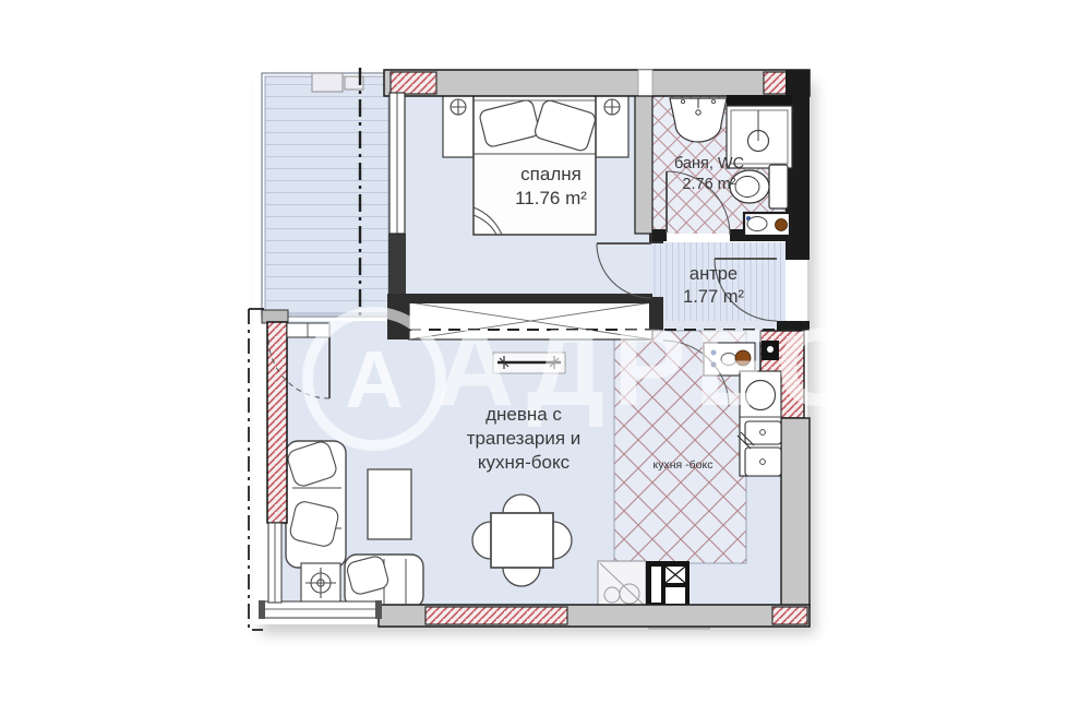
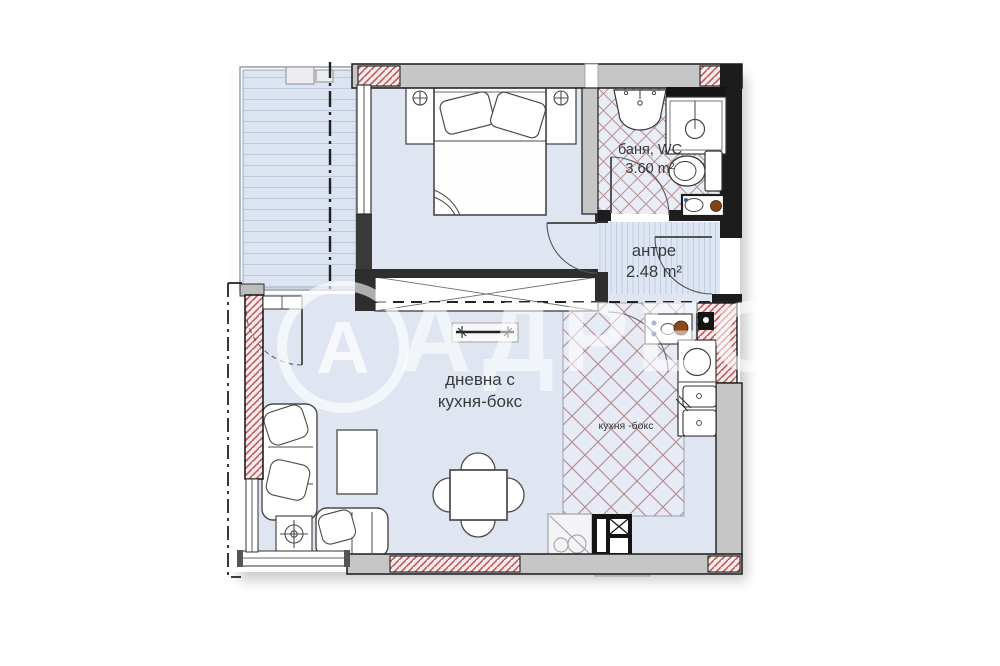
  А
  АДРЕС
- спалня
- 11.76 m²
  баня, WC
- 2.76 m²
+ 3.60 m²
  антре
- 1.77 m²
+ 2.48 m²
  дневна с
- трапезария и
  кухня-бокс
  кухня -бокс
